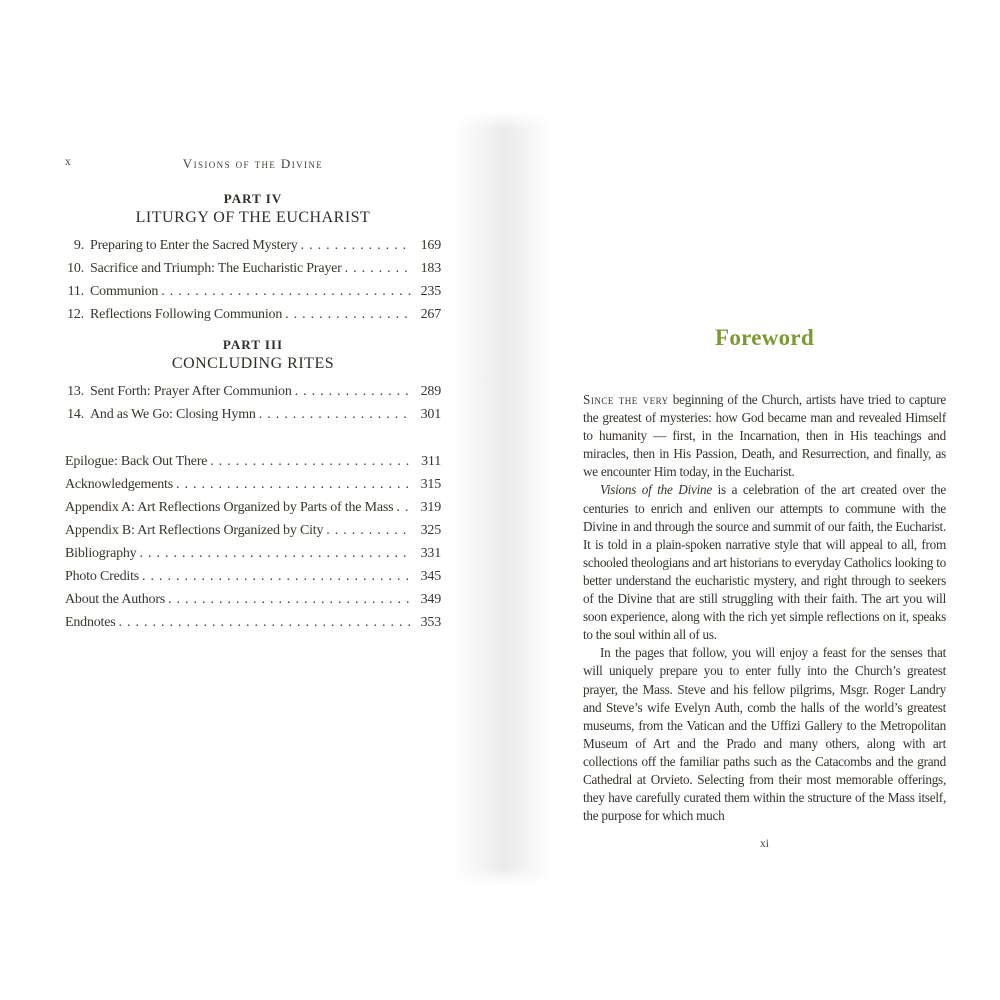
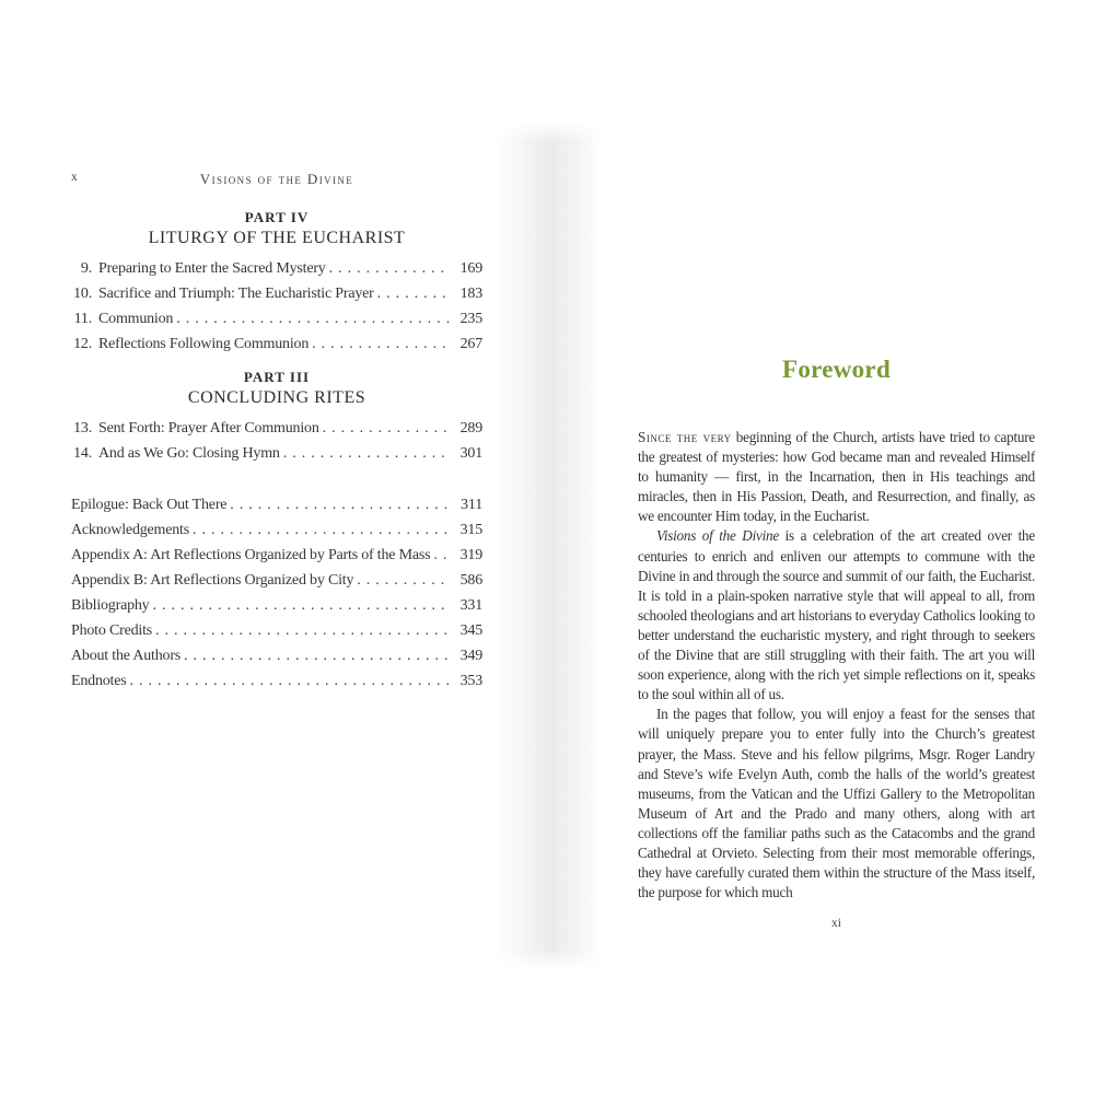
  x
  Visions of the Divine
  PART IV
  LITURGY OF THE EUCHARIST
  9.
  Preparing to Enter the Sacred Mystery
  169
  10.
  Sacrifice and Triumph: The Eucharistic Prayer
  183
  11.
  Communion
  235
  12.
  Reflections Following Communion
  267
  PART III
  CONCLUDING RITES
  13.
  Sent Forth: Prayer After Communion
  289
  14.
  And as We Go: Closing Hymn
  301
  Epilogue: Back Out There
  311
  Acknowledgements
  315
  Appendix A: Art Reflections Organized by Parts of the Mass
  319
  Appendix B: Art Reflections Organized by City
- 325
+ 586
  Bibliography
  331
  Photo Credits
  345
  About the Authors
  349
  Endnotes
  353
  Foreword
  Since the very beginning of the Church, artists have tried to capture the greatest of mysteries: how God became man and revealed Himself to humanity — first, in the Incarnation, then in His teachings and miracles, then in His Passion, Death, and Resurrection, and finally, as we encounter Him today, in the Eucharist.
  Visions of the Divine is a celebration of the art created over the centuries to enrich and enliven our attempts to commune with the Divine in and through the source and summit of our faith, the Eucharist. It is told in a plain-spoken narrative style that will appeal to all, from schooled theologians and art historians to everyday Catholics looking to better understand the eucharistic mystery, and right through to seekers of the Divine that are still struggling with their faith. The art you will soon experience, along with the rich yet simple reflections on it, speaks to the soul within all of us.
  In the pages that follow, you will enjoy a feast for the senses that will uniquely prepare you to enter fully into the Church’s greatest prayer, the Mass. Steve and his fellow pilgrims, Msgr. Roger Landry and Steve’s wife Evelyn Auth, comb the halls of the world’s greatest museums, from the Vatican and the Uffizi Gallery to the Metropolitan Museum of Art and the Prado and many others, along with art collections off the familiar paths such as the Catacombs and the grand Cathedral at Orvieto. Selecting from their most memorable offerings, they have carefully curated them within the structure of the Mass itself, the purpose for which much
  xi
